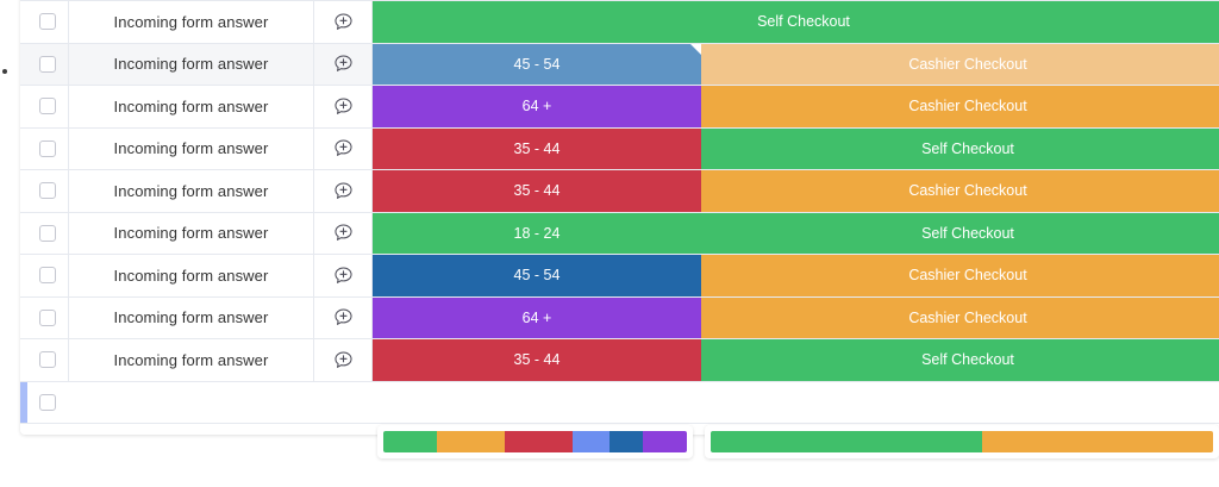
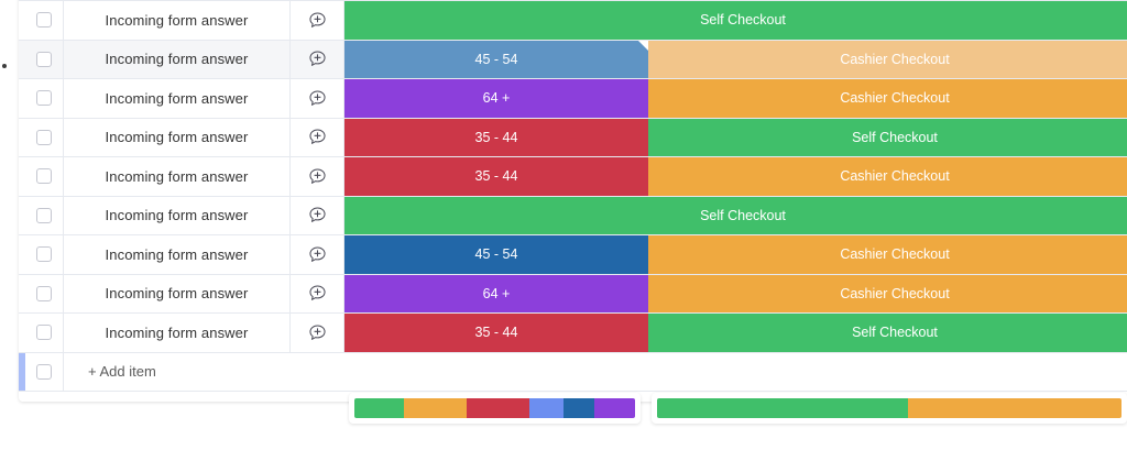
  Incoming form answer
  Self Checkout
  Incoming form answer
  45 - 54
  Cashier Checkout
  Incoming form answer
  64 +
  Cashier Checkout
  Incoming form answer
  35 - 44
  Self Checkout
  Incoming form answer
  35 - 44
  Cashier Checkout
  Incoming form answer
- 18 - 24
  Self Checkout
  Incoming form answer
  45 - 54
  Cashier Checkout
  Incoming form answer
  64 +
  Cashier Checkout
  Incoming form answer
  35 - 44
  Self Checkout
+ + Add item
